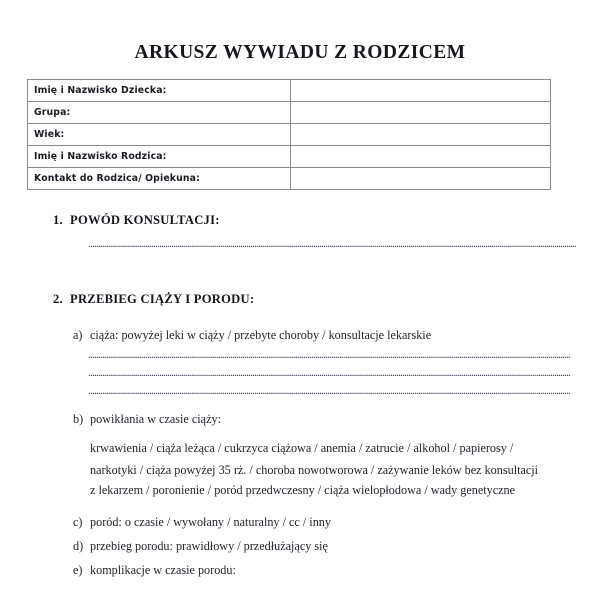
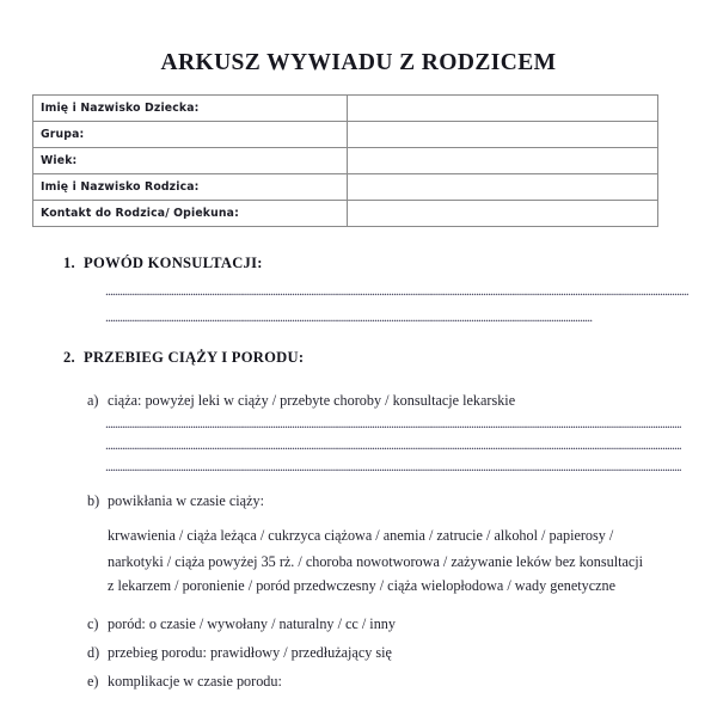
  ARKUSZ WYWIADU Z RODZICEM
  Imię i Nazwisko Dziecka:
  Grupa:
  Wiek:
  Imię i Nazwisko Rodzica:
  Kontakt do Rodzica/ Opiekuna:
  1.
  POWÓD KONSULTACJI:
  .......................................................................................................................................................................................................................................................
+ ...............................................................................................................................................................................................................
  2.
  PRZEBIEG CIĄŻY I PORODU:
  a)
  ciąża: powyżej leki w ciąży / przebyte choroby / konsultacje lekarskie
  ....................................................................................................................................................................................................................................................
  ....................................................................................................................................................................................................................................................
  ....................................................................................................................................................................................................................................................
  b)
  powikłania w czasie ciąży:
  krwawienia / ciąża leżąca / cukrzyca ciążowa / anemia / zatrucie / alkohol / papierosy /
  narkotyki / ciąża powyżej 35 rż. / choroba nowotworowa / zażywanie leków bez konsultacji
  z lekarzem / poronienie / poród przedwczesny / ciąża wielopłodowa / wady genetyczne
  c)
  poród: o czasie / wywołany / naturalny / cc / inny
  d)
  przebieg porodu: prawidłowy / przedłużający się
  e)
  komplikacje w czasie porodu:
